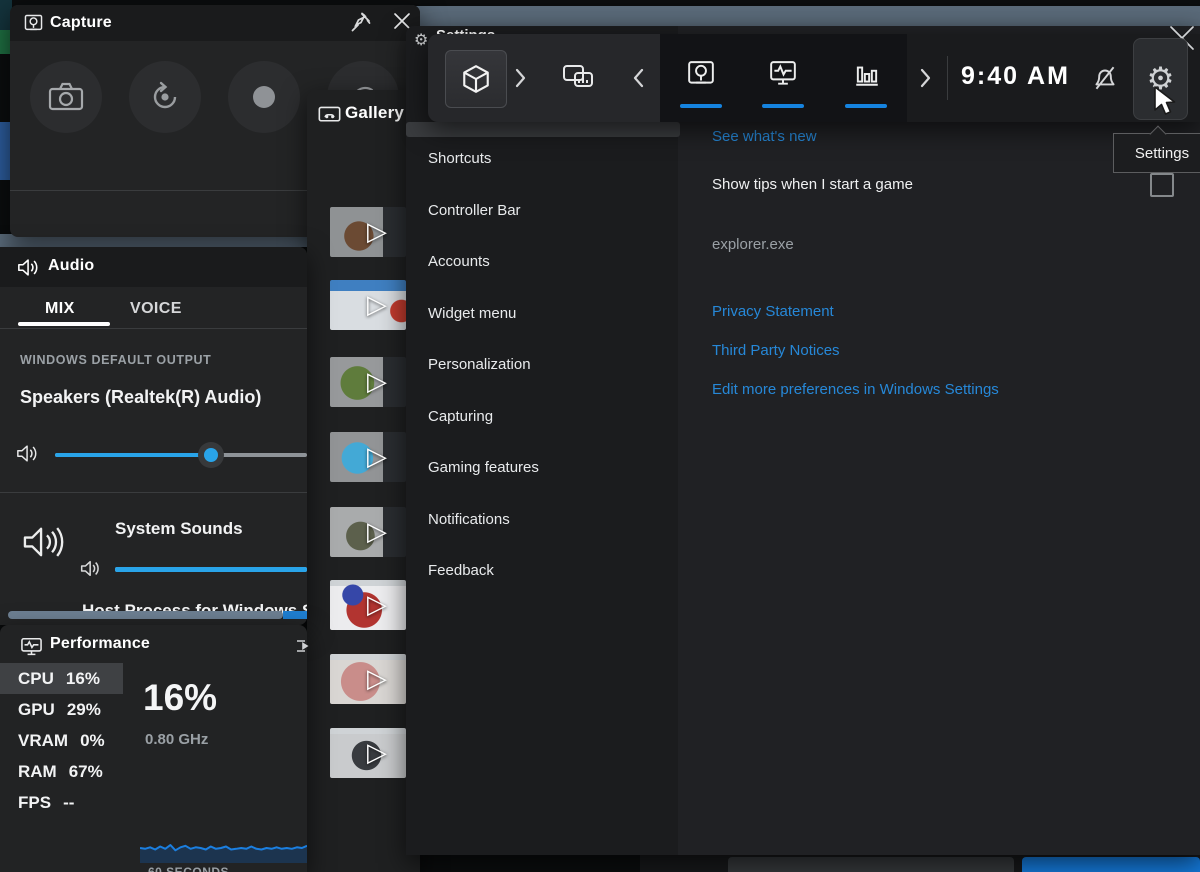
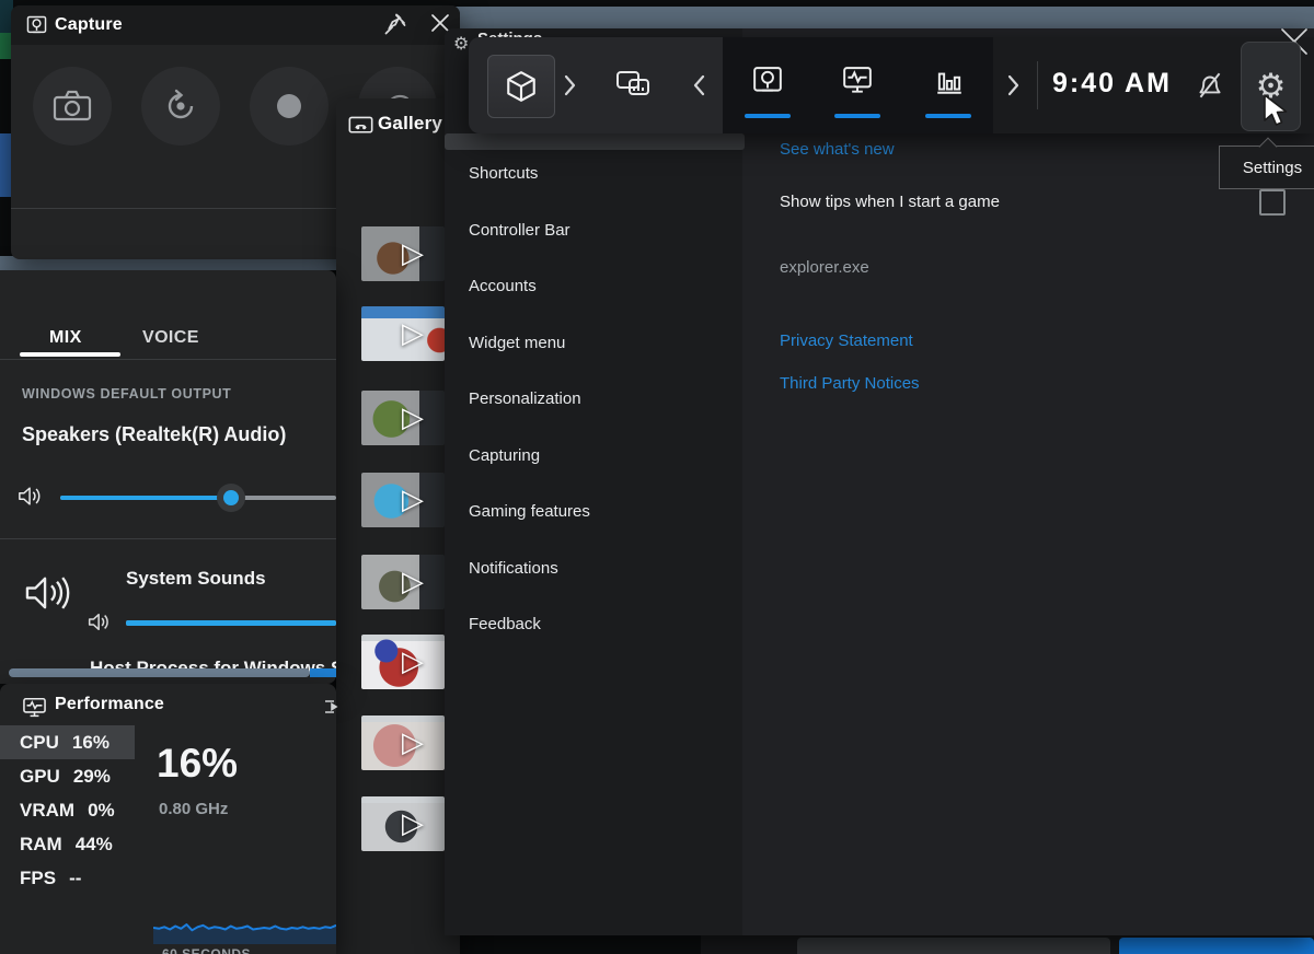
  Capture
  Gallery
  ▷
  ▷
  ▷
  ▷
  ▷
  ▷
  ▷
  ▷
  ⚙
  Shortcuts
  Controller Bar
  Accounts
  Widget menu
  Personalization
  Capturing
  Gaming features
  Notifications
  Feedback
  See what's new
  Show tips when I start a game
  explorer.exe
  Privacy Statement
  Third Party Notices
- Edit more preferences in Windows Settings
  9:40 AM
  ⚙
  Settings
- Audio
  MIX
  VOICE
  WINDOWS DEFAULT OUTPUT
  Speakers (Realtek(R) Audio)
  System Sounds
  Performance
  CPU
  16%
  GPU
  29%
  VRAM
  0%
  RAM
- 67%
+ 44%
  FPS
  --
  16%
  0.80 GHz
